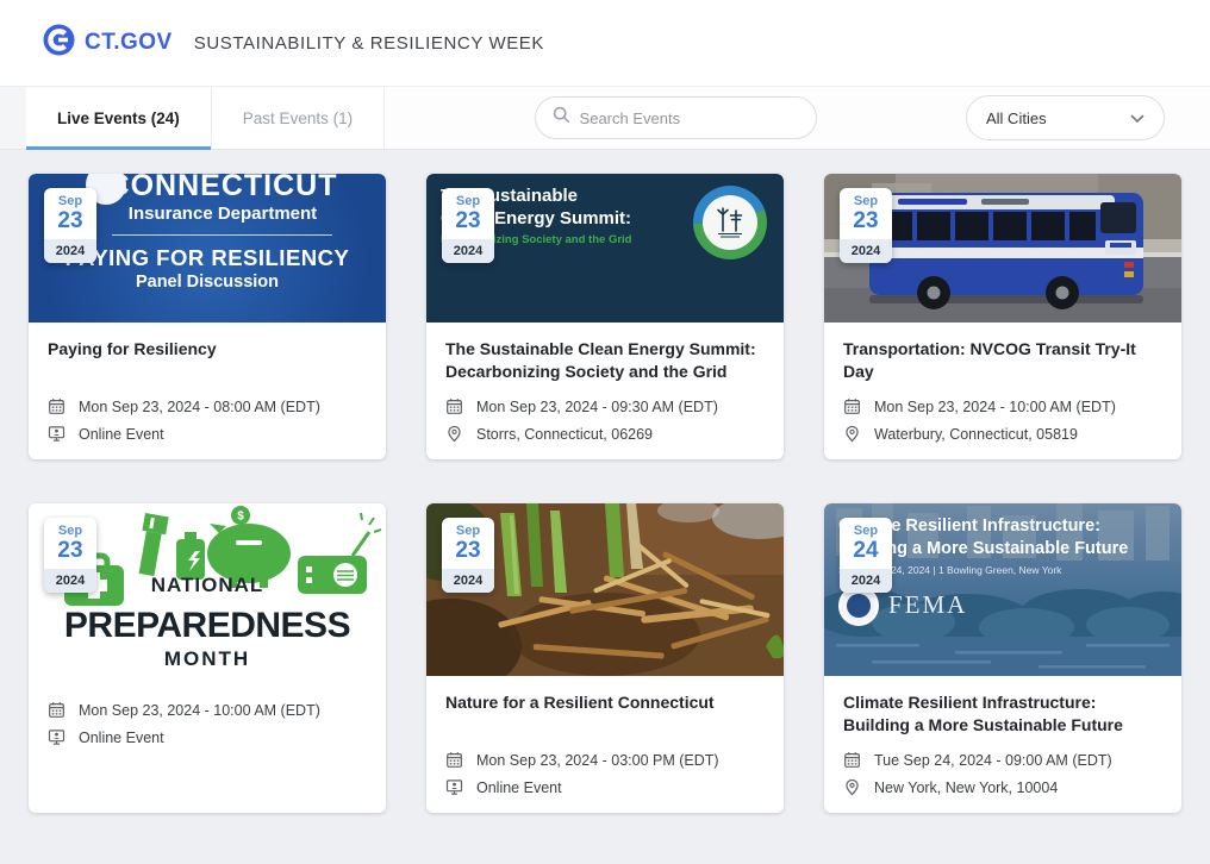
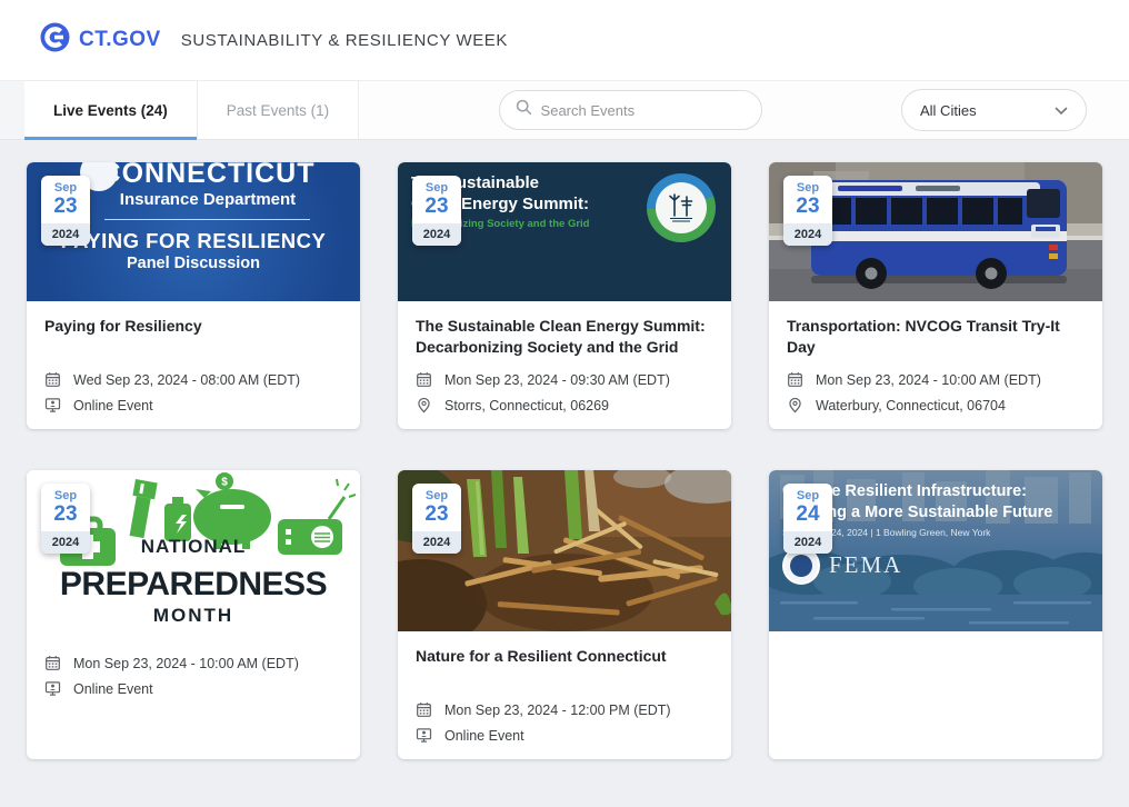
  CT.GOV
  SUSTAINABILITY & RESILIENCY WEEK
  Live Events (24)
  Past Events (1)
  Search Events
  All Cities
  Sep
  23
  2024
  ONNECTICUT
  Insurance Department
  YING FOR RESILIENCY
  Panel Discussion
  Paying for Resiliency
- Mon Sep 23, 2024 - 08:00 AM (EDT)
+ Wed Sep 23, 2024 - 08:00 AM (EDT)
  Online Event
  Sep
  23
  2024
  ustainable
  Energy Summit:
  izing Society and the Grid
  The Sustainable Clean Energy Summit: Decarbonizing Society and the Grid
  Mon Sep 23, 2024 - 09:30 AM (EDT)
  Storrs, Connecticut, 06269
  Sep
  23
  2024
  Transportation: NVCOG Transit Try-It Day
  Mon Sep 23, 2024 - 10:00 AM (EDT)
- Waterbury, Connecticut, 05819
+ Waterbury, Connecticut, 06704
  Sep
  23
  2024
  $
  NATIONAL
  PREPAREDNESS
  MONTH
  Mon Sep 23, 2024 - 10:00 AM (EDT)
  Online Event
  Sep
  23
  2024
  Nature for a Resilient Connecticut
- Mon Sep 23, 2024 - 03:00 PM (EDT)
+ Mon Sep 23, 2024 - 12:00 PM (EDT)
  Online Event
  Sep
  24
  2024
  e Resilient Infrastructure:
  g a More Sustainable Future
  24, 2024 | 1 Bowling Green, New York
  FEMA
- Climate Resilient Infrastructure: Building a More Sustainable Future
- Tue Sep 24, 2024 - 09:00 AM (EDT)
- New York, New York, 10004
